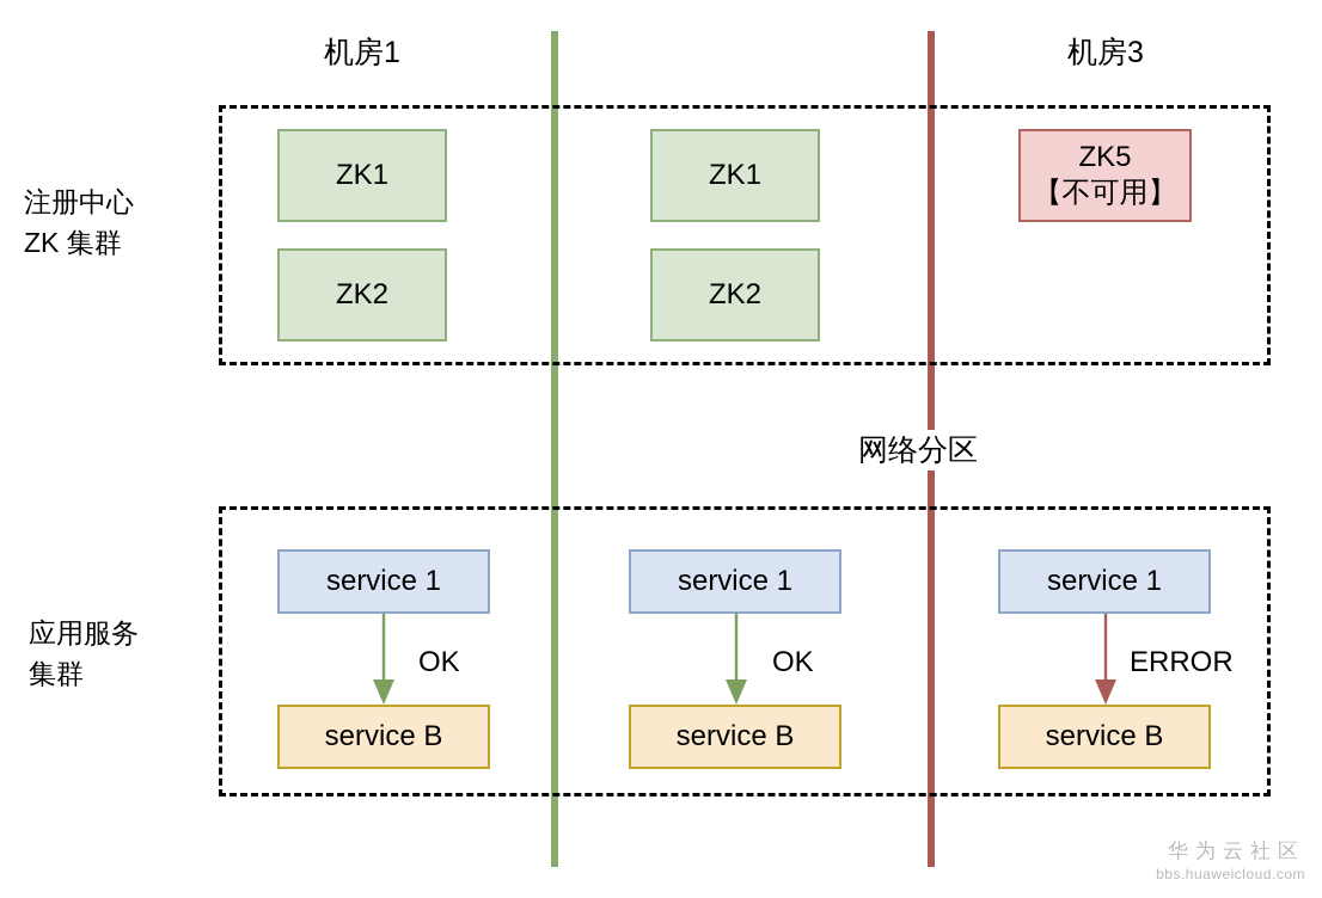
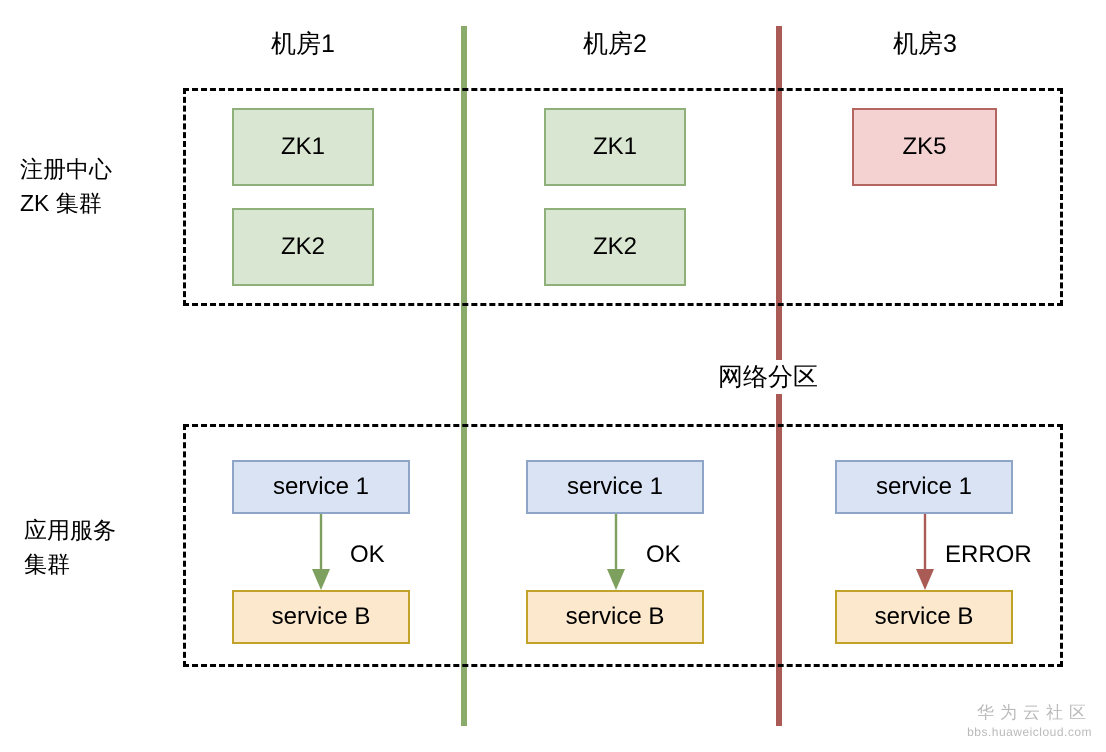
  机房1
+ 机房2
  机房3
  注册中心
  ZK 集群
  应用服务
  集群
  ZK1
  ZK2
  ZK1
  ZK2
  ZK5
- 【不可用】
  网络分区
  service 1
  OK
  service B
  service 1
  OK
  service B
  service 1
  ERROR
  service B
  华为云社区
  bbs.huaweicloud.com
